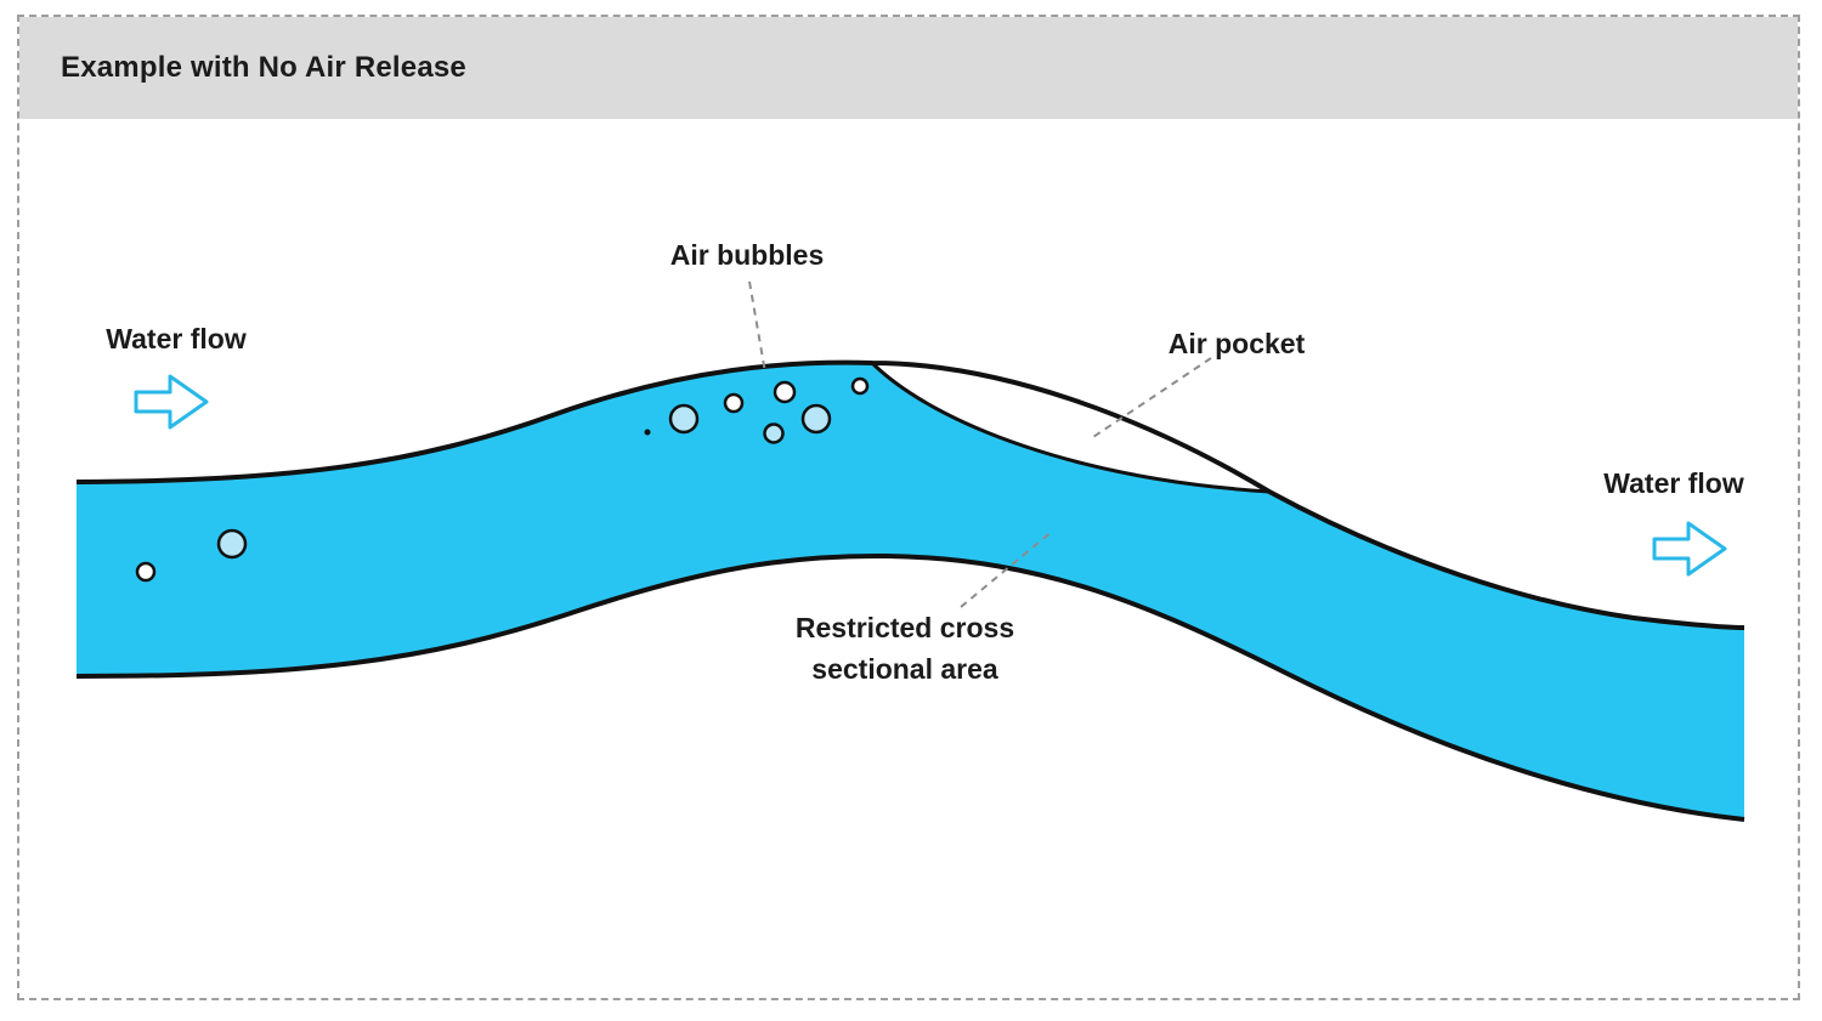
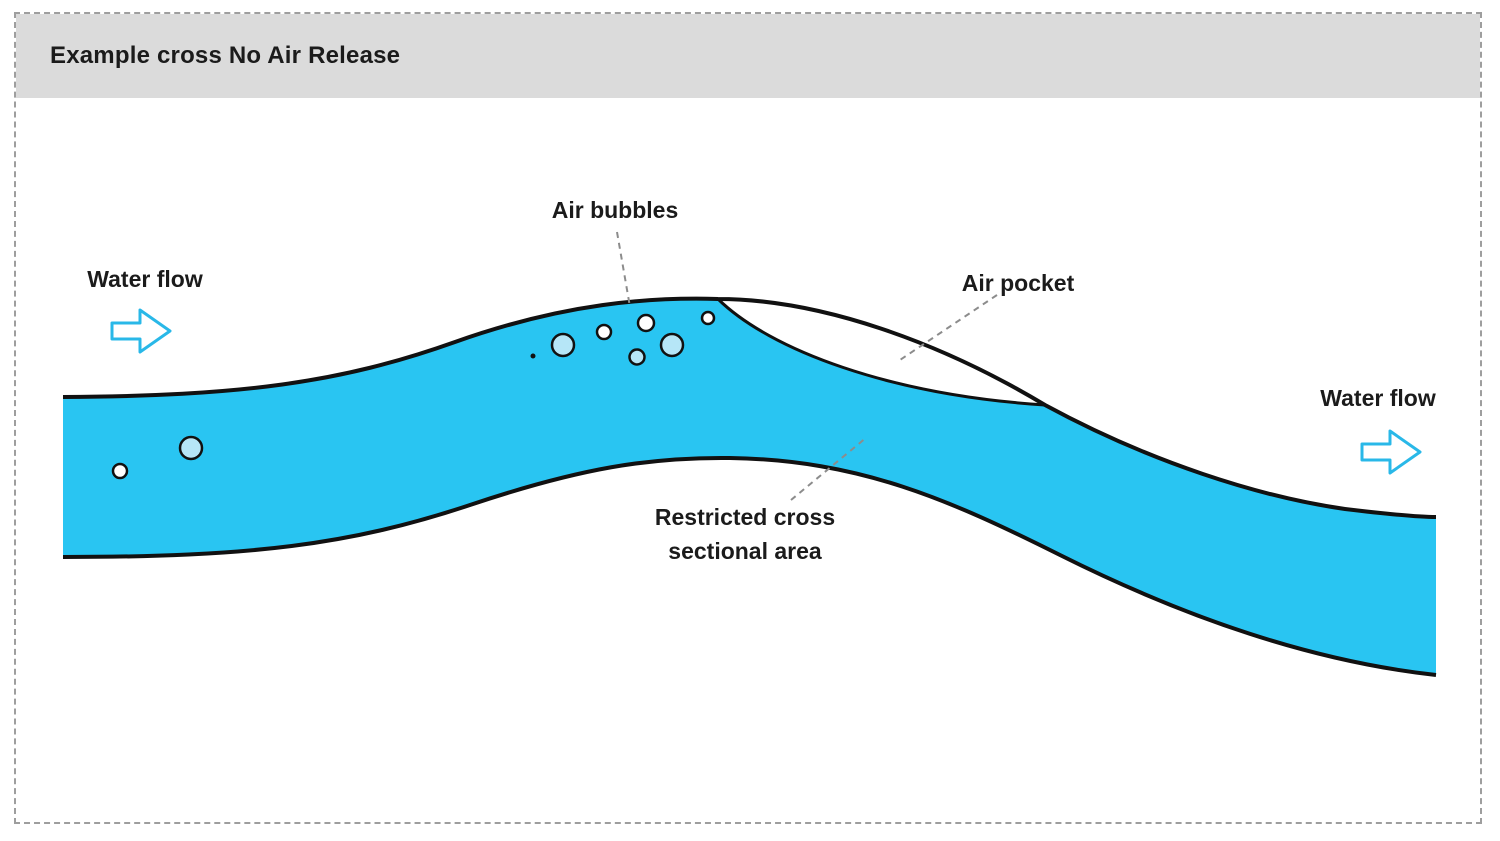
- Example with No Air Release
+ Example cross No Air Release
  Water flow
  Air bubbles
  Air pocket
  Water flow
  Restricted cross
  sectional area
